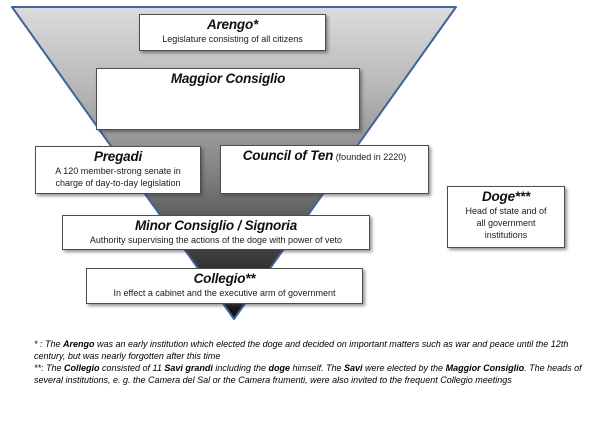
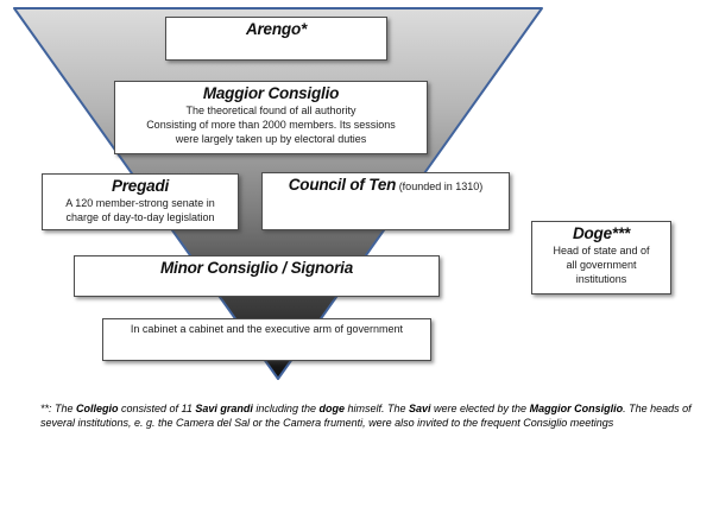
  Arengo*
- Legislature consisting of all citizens
  Maggior Consiglio
+ The theoretical found of all authority
+ Consisting of more than 2000 members. Its sessions
+ were largely taken up by electoral duties
  Pregadi
  A 120 member-strong senate in
  charge of day-to-day legislation
- Council of Ten (founded in 2220)
+ Council of Ten (founded in 1310)
  Minor Consiglio / Signoria
- Authority supervising the actions of the doge with power of veto
- Collegio**
- In effect a cabinet and the executive arm of government
+ In cabinet a cabinet and the executive arm of government
  Doge***
  Head of state and of
  all government
  institutions
- * : The Arengo was an early institution which elected the doge and decided on important matters such as war and peace until the 12th century, but was nearly forgotten after this time
- **: The Collegio consisted of 11 Savi grandi including the doge himself. The Savi were elected by the Maggior Consiglio. The heads of several institutions, e. g. the Camera del Sal or the Camera frumenti, were also invited to the frequent Collegio meetings
+ **: The Collegio consisted of 11 Savi grandi including the doge himself. The Savi were elected by the Maggior Consiglio. The heads of several institutions, e. g. the Camera del Sal or the Camera frumenti, were also invited to the frequent Consiglio meetings
